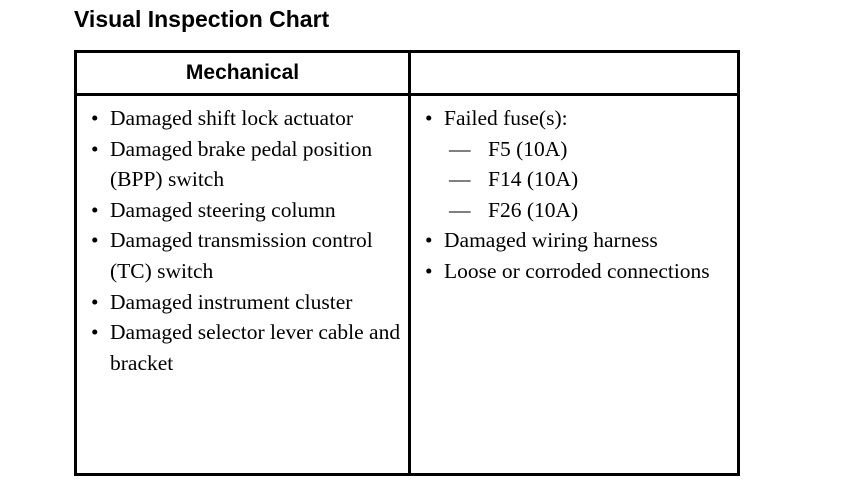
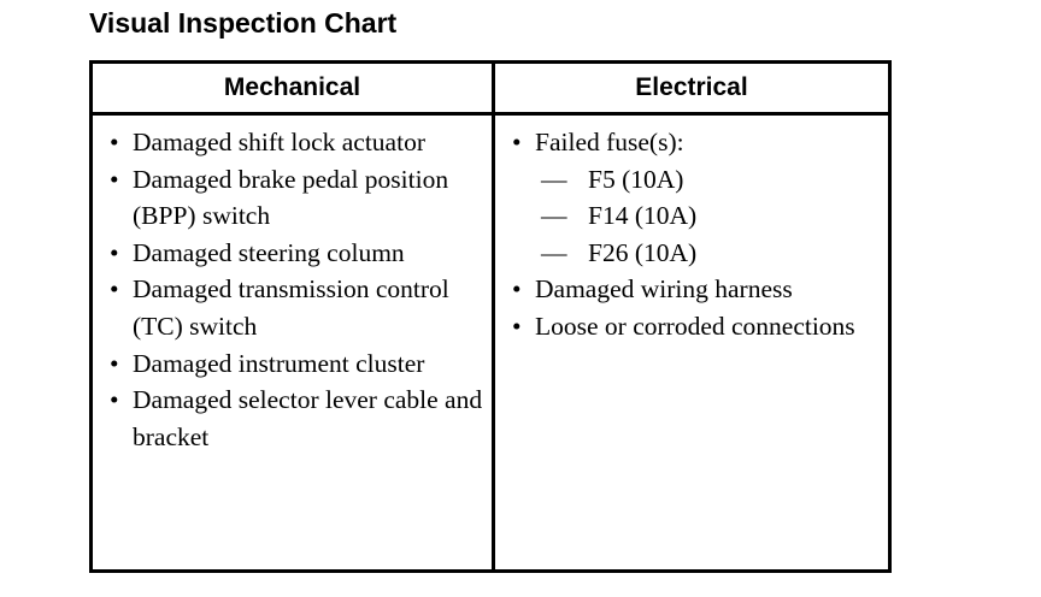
  Visual Inspection Chart
  Mechanical
+ Electrical
  •
  Damaged shift lock actuator
  •
  Damaged brake pedal position (BPP) switch
  •
  Damaged steering column
  •
  Damaged transmission control (TC) switch
  •
  Damaged instrument cluster
  •
  Damaged selector lever cable and bracket
  •
  Failed fuse(s):
  —
  F5 (10A)
  —
  F14 (10A)
  —
  F26 (10A)
  •
  Damaged wiring harness
  •
  Loose or corroded connections
